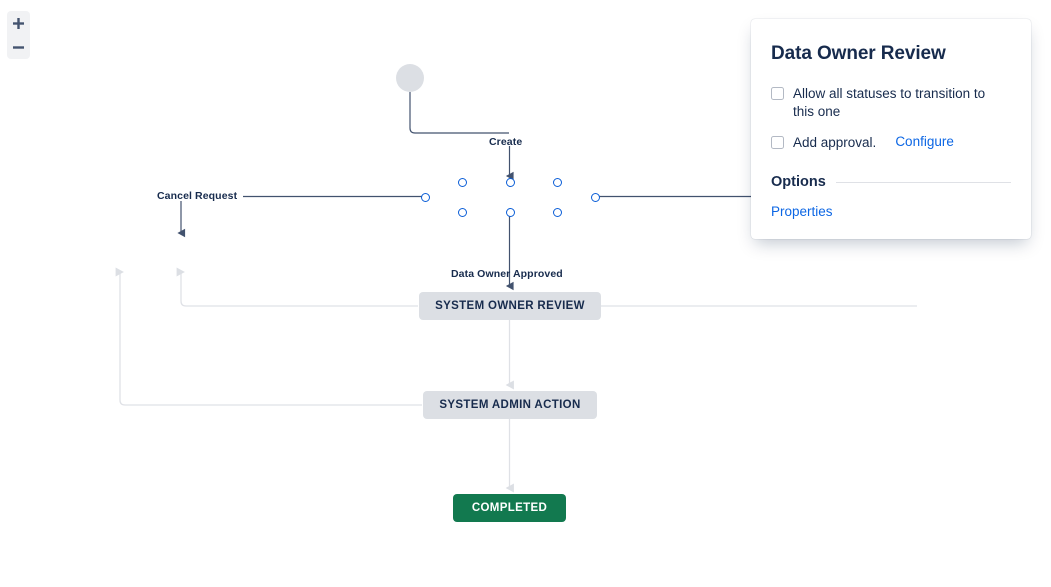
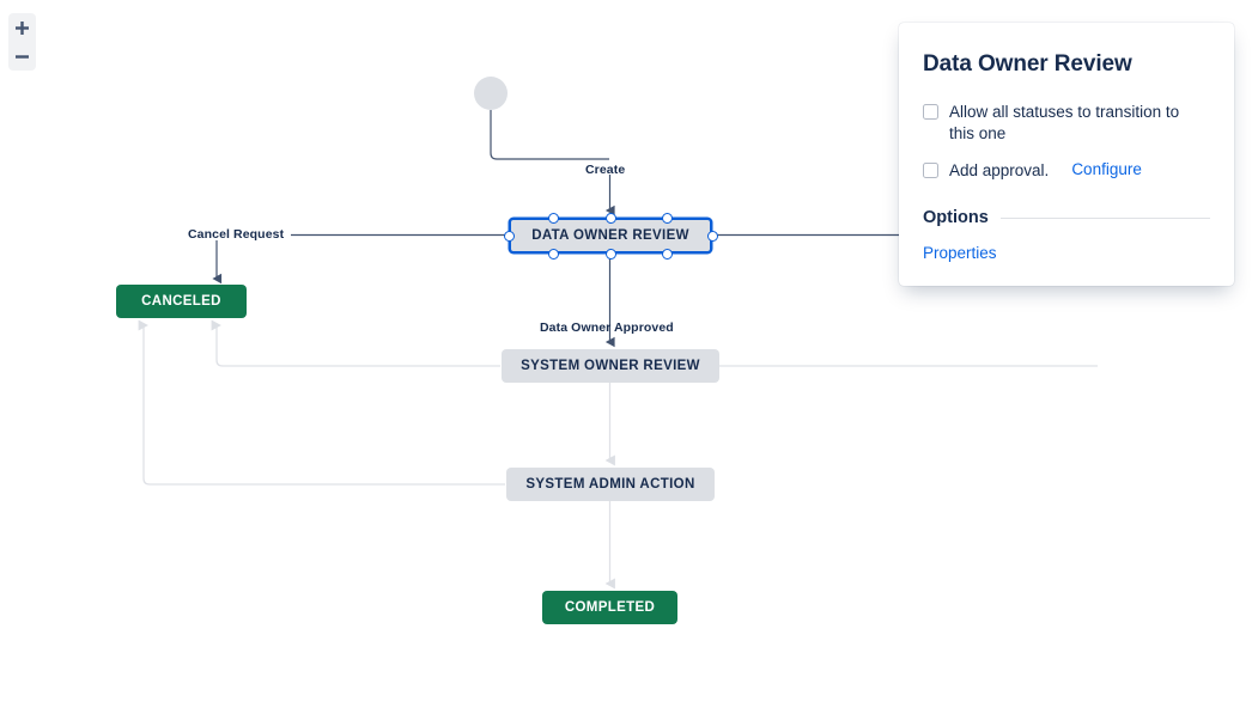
+ DATA OWNER REVIEW
+ CANCELED
  SYSTEM OWNER REVIEW
  SYSTEM ADMIN ACTION
  COMPLETED
  Create
  Cancel Request
  Data Owner Approved
  Data Owner Review
  Allow all statuses to transition to this one
  Add approval.
  Configure
  Options
  Properties
